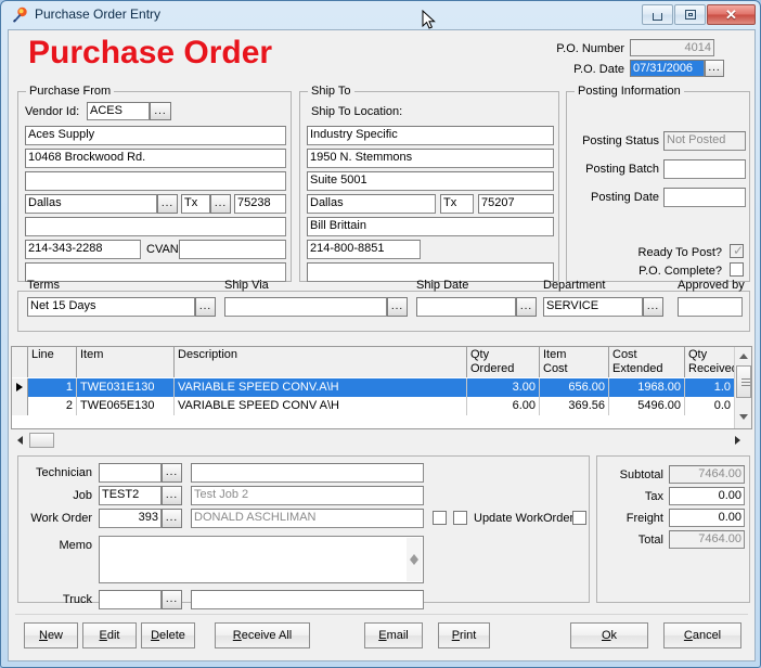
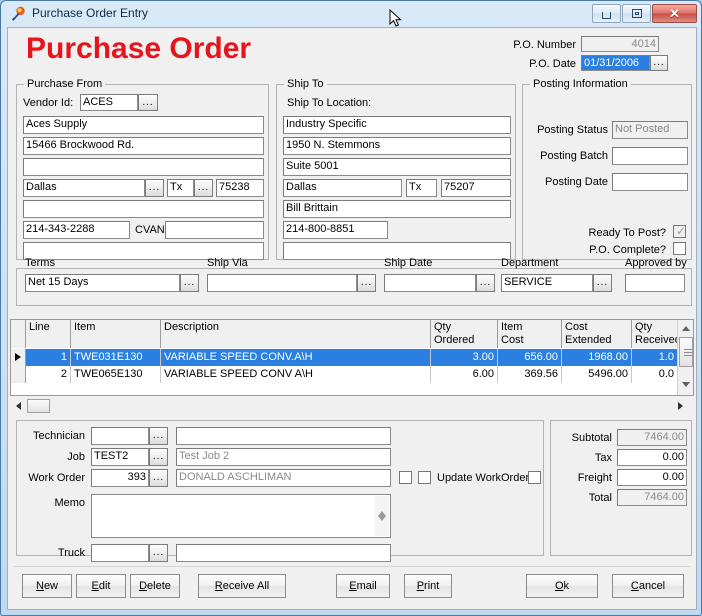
  Purchase Order Entry
  ✕
  Purchase Order
  P.O. Number
  4014
  P.O. Date
- 07/31/2006
+ 01/31/2006
  ...
  Purchase From
  Vendor Id:
  ACES
  ...
  Aces Supply
- 10468 Brockwood Rd.
+ 15466 Brockwood Rd.
  Dallas
  ...
  Tx
  ...
  75238
  214-343-2288
  CVAN
  Ship To
  Ship To Location:
  Industry Specific
  1950 N. Stemmons
  Suite 5001
  Dallas
  Tx
  75207
  Bill Brittain
  214-800-8851
  Posting Information
  Posting Status
  Not Posted
  Posting Batch
  Posting Date
  Ready To Post?
  ✓
  P.O. Complete?
  Terms
  Net 15 Days
  ...
  Ship Via
  ...
  Ship Date
  ...
  Department
  SERVICE
  ...
  Approved by
  Line
  Item
  Description
  Qty
  Ordered
  Item
  Cost
  Cost
  Extended
  Qty
  Receive
  1
  TWE031E130
  VARIABLE SPEED CONV.A\H
  3.00
  656.00
  1968.00
  1.0
  2
  TWE065E130
  VARIABLE SPEED CONV A\H
  6.00
  369.56
  5496.00
  0.0
  Technician
  ...
  Job
  TEST2
  ...
  Test Job 2
  Work Order
  393
  ...
  DONALD ASCHLIMAN
  Update WorkOrde
  Memo
  Truck
  ...
  Subtotal
  7464.00
  Tax
  0.00
  Freight
  0.00
  Total
  7464.00
  N
  ew
  E
  dit
  D
  elete
  R
  eceive All
  E
  mail
  P
  rint
  O
  k
  C
  ancel
